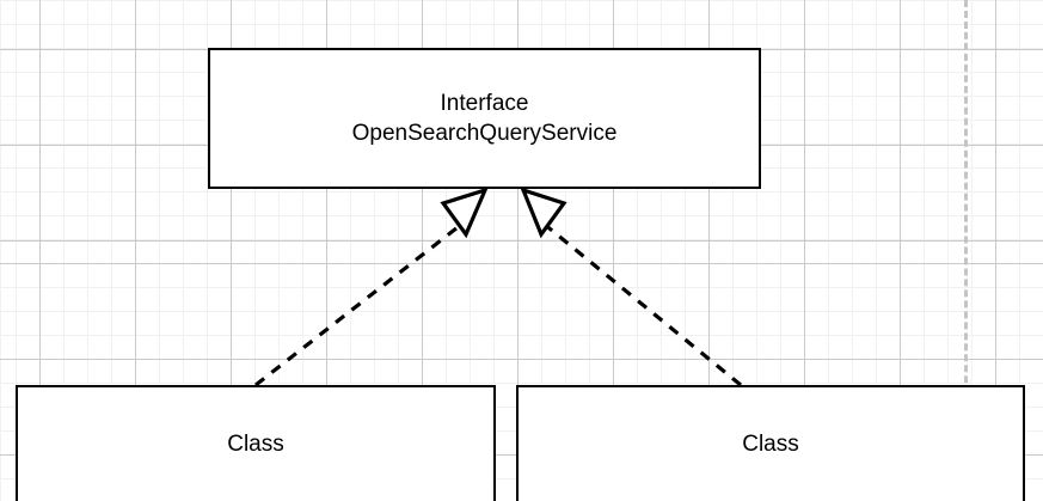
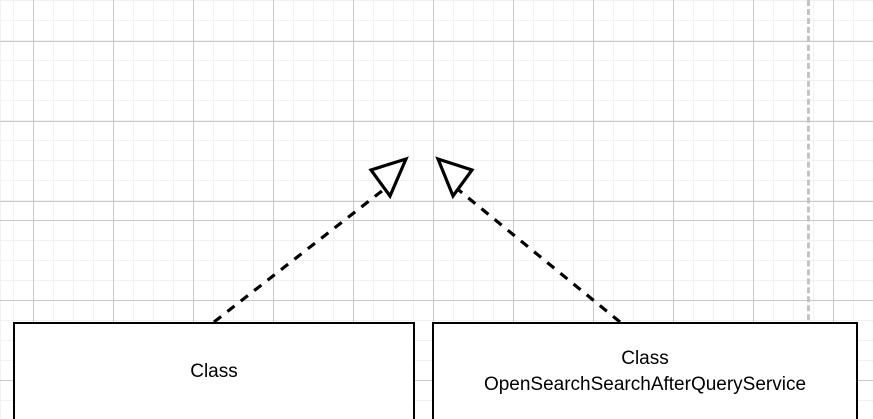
- Interface
- OpenSearchQueryService
  Class
  Class
+ OpenSearchSearchAfterQueryService
